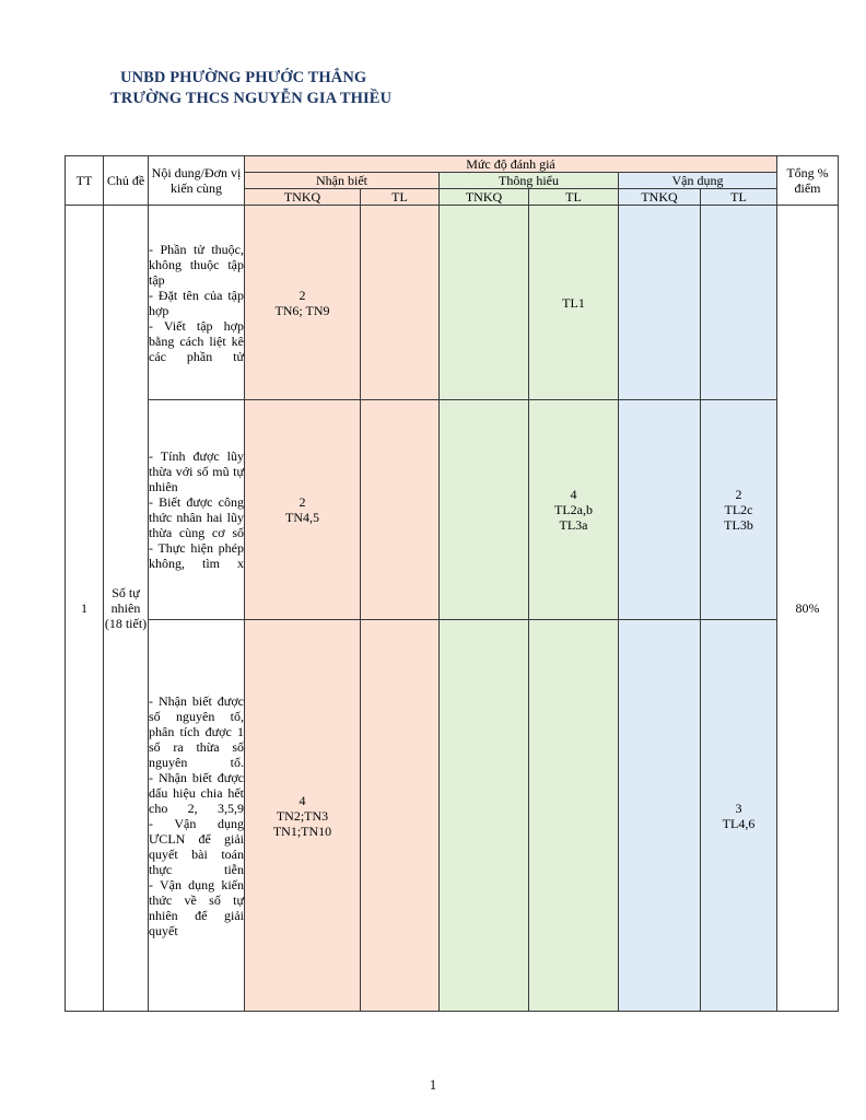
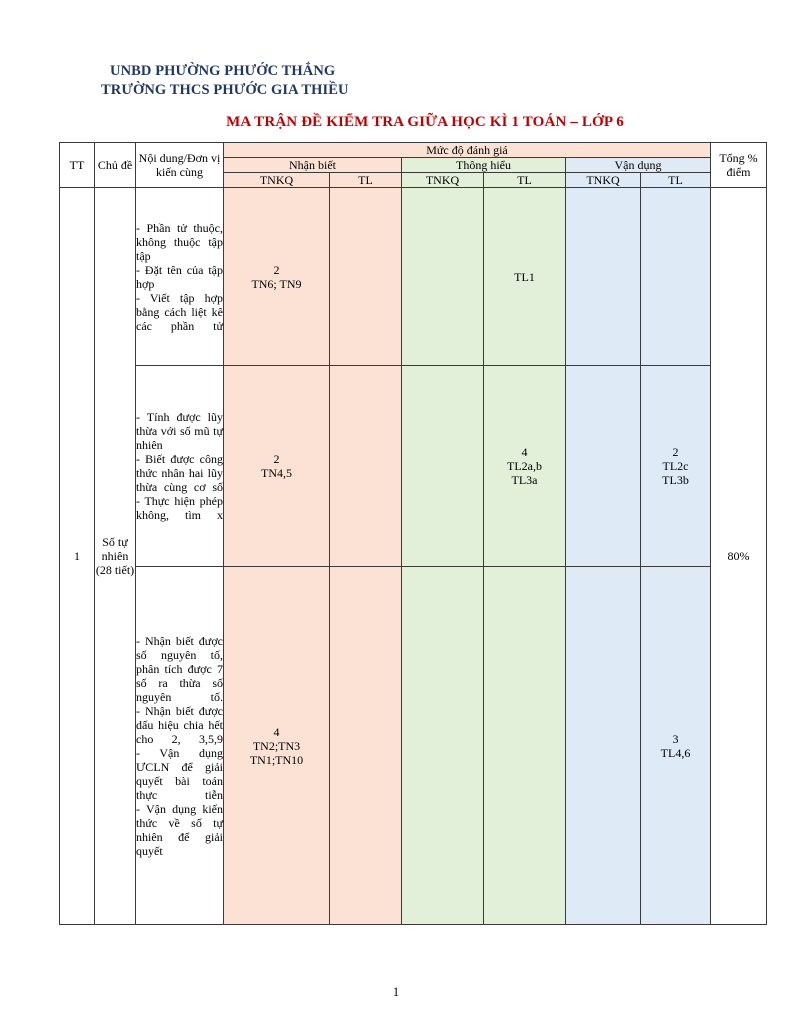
  UNBD PHƯỜNG PHƯỚC THẮNG
- TRƯỜNG THCS NGUYỄN GIA THIỀU
+ TRƯỜNG THCS PHƯỚC GIA THIỀU
+ MA TRẬN ĐỀ KIỂM TRA GIỮA HỌC KÌ 1 TOÁN – LỚP 6
  TT	Chủ đề	Nội dung/Đơn vị kiến cùng	Mức độ đánh giá	Tổng % điểm
  Nhận biết	Thông hiểu	Vận dụng
  TNKQ	TL	TNKQ	TL	TNKQ	TL
- 1	Số tự nhiên (18 tiết)	- Phần tử thuộc, không thuộc tập tập- Đặt tên của tập hợp- Viết tập hợp bằng cách liệt kê các phần tử	2TN6; TN9			TL1			80%
+ 1	Số tự nhiên (28 tiết)	- Phần tử thuộc, không thuộc tập tập- Đặt tên của tập hợp- Viết tập hợp bằng cách liệt kê các phần tử	2TN6; TN9			TL1			80%
  - Tính được lũy thừa với số mũ tự nhiên- Biết được công thức nhân hai lũy thừa cùng cơ số- Thực hiện phép không, tìm x	2TN4,5			4TL2a,bTL3a		2TL2cTL3b
- - Nhận biết được số nguyên tố, phân tích được 1 số ra thừa số nguyên tố.- Nhận biết được dấu hiệu chia hết cho 2, 3,5,9- Vận dụng ƯCLN để giải quyết bài toán thực tiễn- Vận dụng kiến thức về số tự nhiên để giải quyết	4TN2;TN3TN1;TN10					3TL4,6
+ - Nhận biết được số nguyên tố, phân tích được 7 số ra thừa số nguyên tố.- Nhận biết được dấu hiệu chia hết cho 2, 3,5,9- Vận dụng ƯCLN để giải quyết bài toán thực tiễn- Vận dụng kiến thức về số tự nhiên để giải quyết	4TN2;TN3TN1;TN10					3TL4,6
  1
